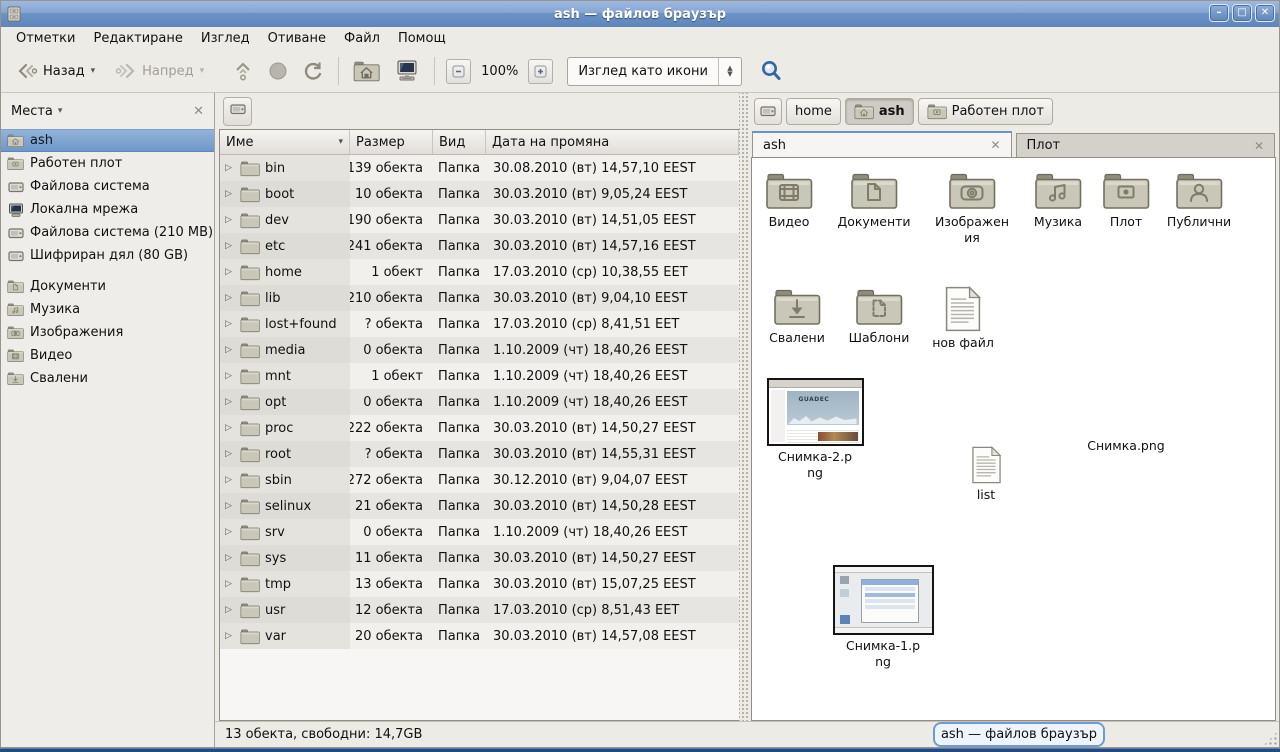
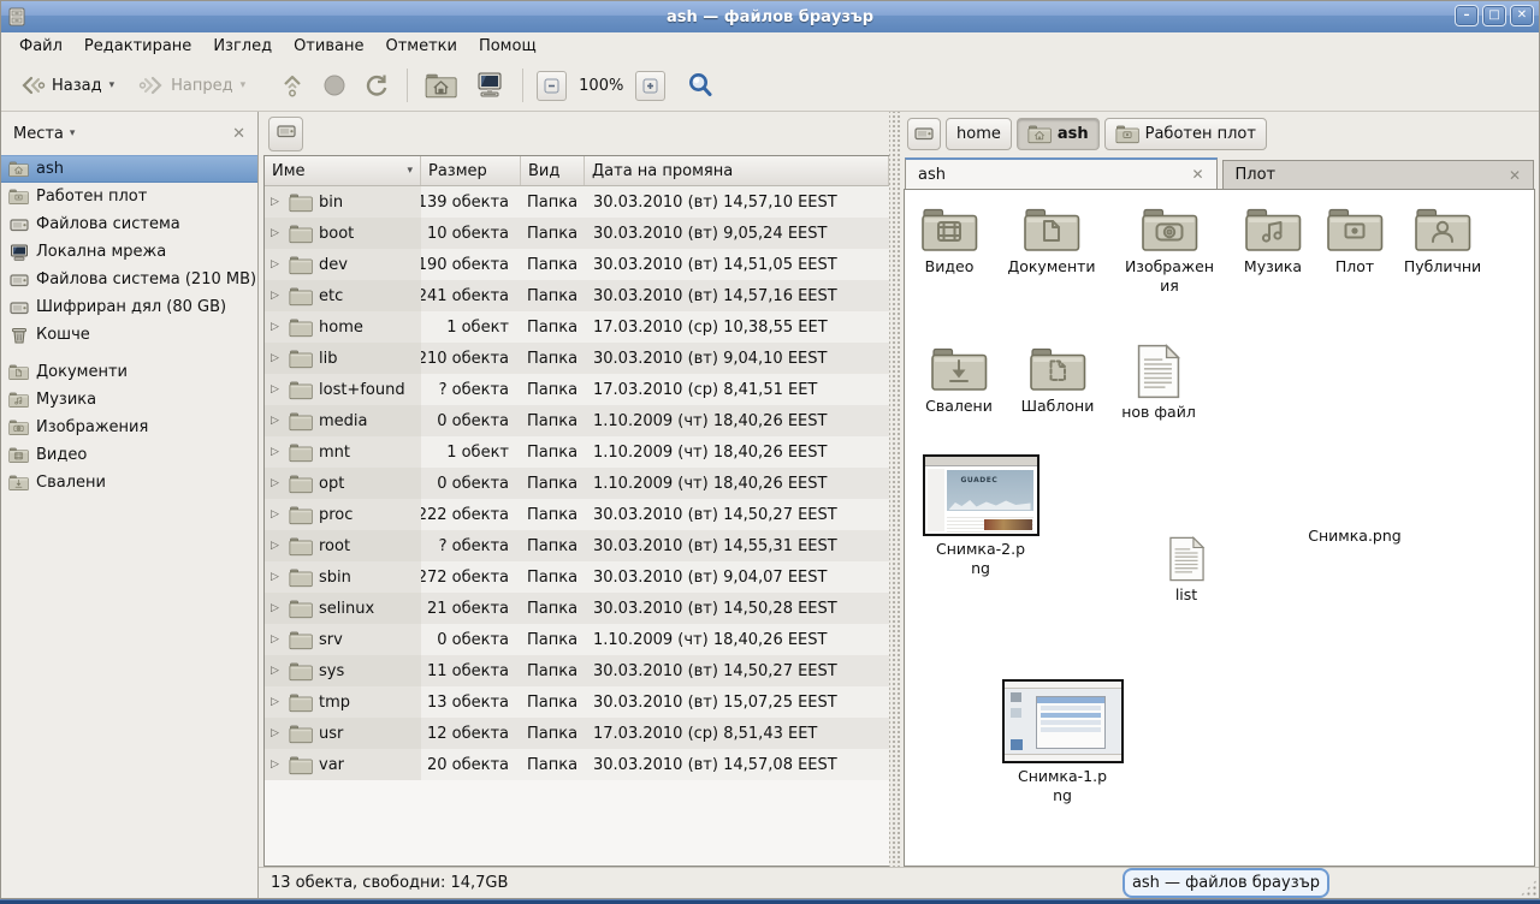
  ash — файлов браузър
  –
  □
  ✕
- Отметки
+ Файл
  Редактиране
  Изглед
  Отиване
- Файл
+ Отметки
  Помощ
  Назад
  ▾
  Напред
  ▾
  100%
- Изглед като икони
- ▲
- ▼
  Места
  ▾
  ✕
  ash
  Работен плот
  Файлова система
  Локална мрежа
  Файлова система (210 MB)
  Шифриран дял (80 GB)
+ Кошче
  Документи
  Музика
  Изображения
  Видео
  Свалени
  Име
  ▾
  Размер
  Вид
  Дата на промяна
  ▷
  bin
  139 обекта
  Папка
- 30.08.2010 (вт) 14,57,10 EEST
+ 30.03.2010 (вт) 14,57,10 EEST
  ▷
  boot
  10 обекта
  Папка
  30.03.2010 (вт) 9,05,24 EEST
  ▷
  dev
  190 обекта
  Папка
  30.03.2010 (вт) 14,51,05 EEST
  ▷
  etc
  241 обекта
  Папка
  30.03.2010 (вт) 14,57,16 EEST
  ▷
  home
  1 обект
  Папка
  17.03.2010 (ср) 10,38,55 EET
  ▷
  lib
  210 обекта
  Папка
  30.03.2010 (вт) 9,04,10 EEST
  ▷
  lost+found
  ? обекта
  Папка
  17.03.2010 (ср) 8,41,51 EET
  ▷
  media
  0 обекта
  Папка
  1.10.2009 (чт) 18,40,26 EEST
  ▷
  mnt
  1 обект
  Папка
  1.10.2009 (чт) 18,40,26 EEST
  ▷
  opt
  0 обекта
  Папка
  1.10.2009 (чт) 18,40,26 EEST
  ▷
  proc
  222 обекта
  Папка
  30.03.2010 (вт) 14,50,27 EEST
  ▷
  root
  ? обекта
  Папка
  30.03.2010 (вт) 14,55,31 EEST
  ▷
  sbin
  272 обекта
  Папка
- 30.12.2010 (вт) 9,04,07 EEST
+ 30.03.2010 (вт) 9,04,07 EEST
  ▷
  selinux
  21 обекта
  Папка
  30.03.2010 (вт) 14,50,28 EEST
  ▷
  srv
  0 обекта
  Папка
  1.10.2009 (чт) 18,40,26 EEST
  ▷
  sys
  11 обекта
  Папка
  30.03.2010 (вт) 14,50,27 EEST
  ▷
  tmp
  13 обекта
  Папка
  30.03.2010 (вт) 15,07,25 EEST
  ▷
  usr
  12 обекта
  Папка
  17.03.2010 (ср) 8,51,43 EET
  ▷
  var
  20 обекта
  Папка
  30.03.2010 (вт) 14,57,08 EEST
  home
  ash
  Работен плот
  ash
  ✕
  Плот
  ✕
  Видео
  Документи
  Изображения
  Музика
  Плот
  Публични
  Свалени
  Шаблони
  нов файл
  Снимка-2.png
  list
  Снимка.png
  Снимка-1.png
  13 обекта, свободни: 14,7GB
  ash — файлов браузър
